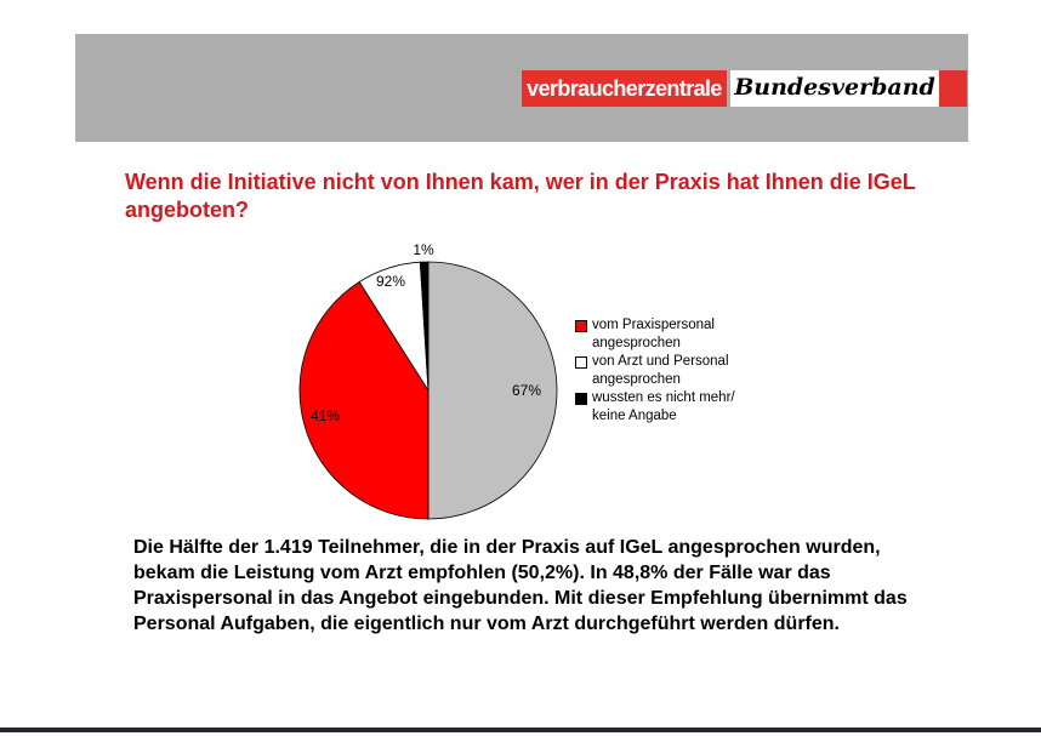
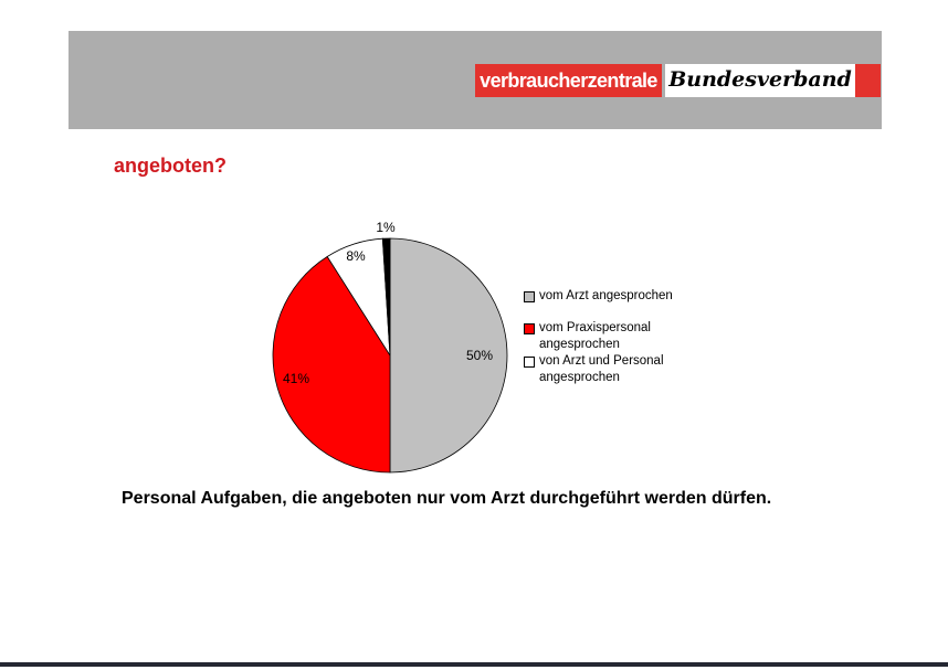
  verbraucherzentrale
  Bundesverband
- Wenn die Initiative nicht von Ihnen kam, wer in der Praxis hat Ihnen die IGeL
  angeboten?
  1%
- 92%
+ 8%
- 67%
+ 50%
  41%
+ vom Arzt angesprochen
  vom Praxispersonal
  angesprochen
  von Arzt und Personal
  angesprochen
- wussten es nicht mehr/
- keine Angabe
- Die Hälfte der 1.419 Teilnehmer, die in der Praxis auf IGeL angesprochen wurden,
- bekam die Leistung vom Arzt empfohlen (50,2%). In 48,8% der Fälle war das
- Praxispersonal in das Angebot eingebunden. Mit dieser Empfehlung übernimmt das
- Personal Aufgaben, die eigentlich nur vom Arzt durchgeführt werden dürfen.
+ Personal Aufgaben, die angeboten nur vom Arzt durchgeführt werden dürfen.
